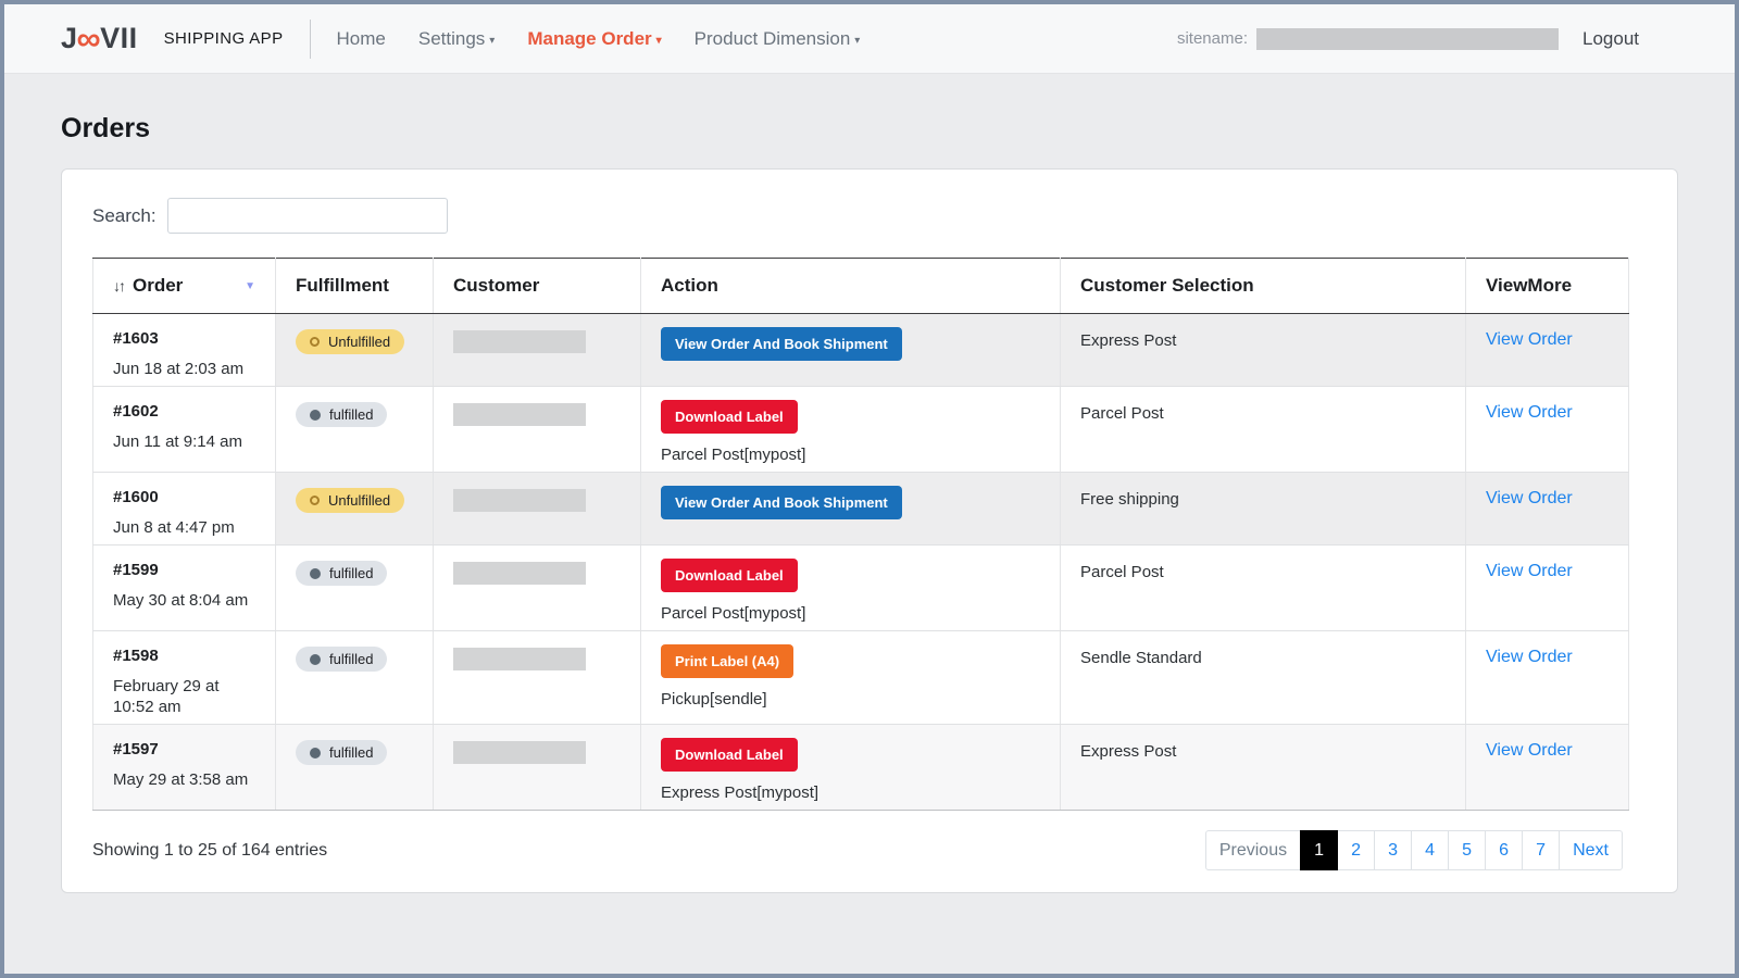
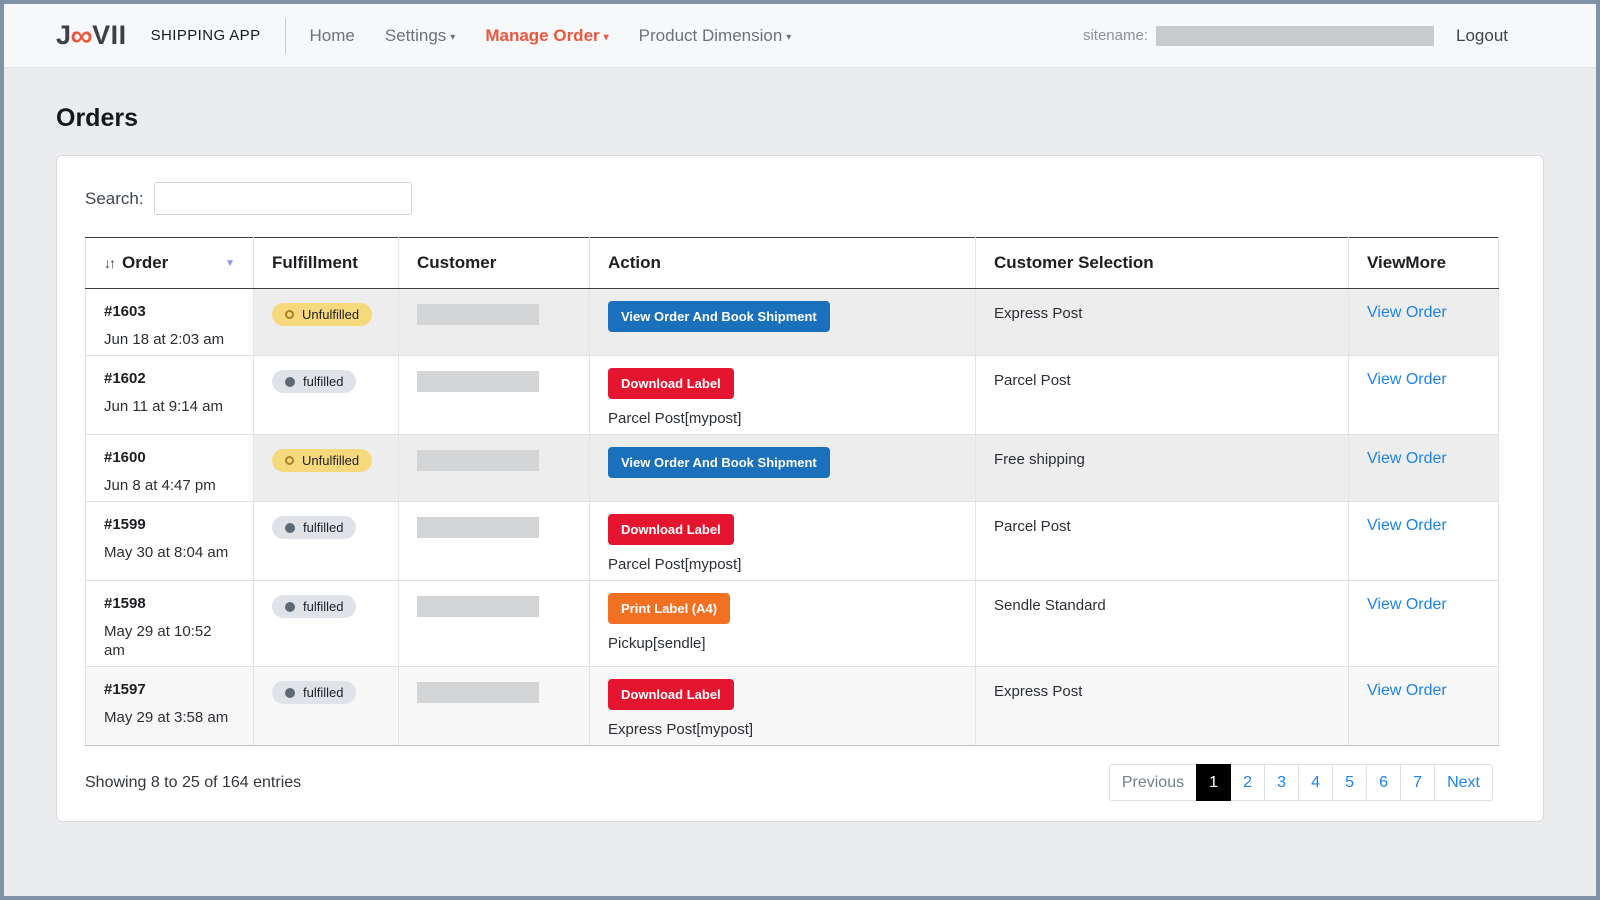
  J
  ∞
  VII
  SHIPPING APP
  Home
  Settings ▾
  Manage Order ▾
  Product Dimension ▾
  sitename:
  Logout
  Orders
  Search:
  ↓↑ Order ▼	Fulfillment	Customer	Action	Customer Selection	ViewMore
  #1603Jun 18 at 2:03 am	Unfulfilled		View Order And Book Shipment	Express Post	View Order
  #1602Jun 11 at 9:14 am	fulfilled		Download LabelParcel Post[mypost]	Parcel Post	View Order
  #1600Jun 8 at 4:47 pm	Unfulfilled		View Order And Book Shipment	Free shipping	View Order
  #1599May 30 at 8:04 am	fulfilled		Download LabelParcel Post[mypost]	Parcel Post	View Order
- #1598February 29 at 10:52 am	fulfilled		Print Label (A4)Pickup[sendle]	Sendle Standard	View Order
+ #1598May 29 at 10:52 am	fulfilled		Print Label (A4)Pickup[sendle]	Sendle Standard	View Order
  #1597May 29 at 3:58 am	fulfilled		Download LabelExpress Post[mypost]	Express Post	View Order
- Showing 1 to 25 of 164 entries
+ Showing 8 to 25 of 164 entries
  Previous
  1
  2
  3
  4
  5
  6
  7
  Next
